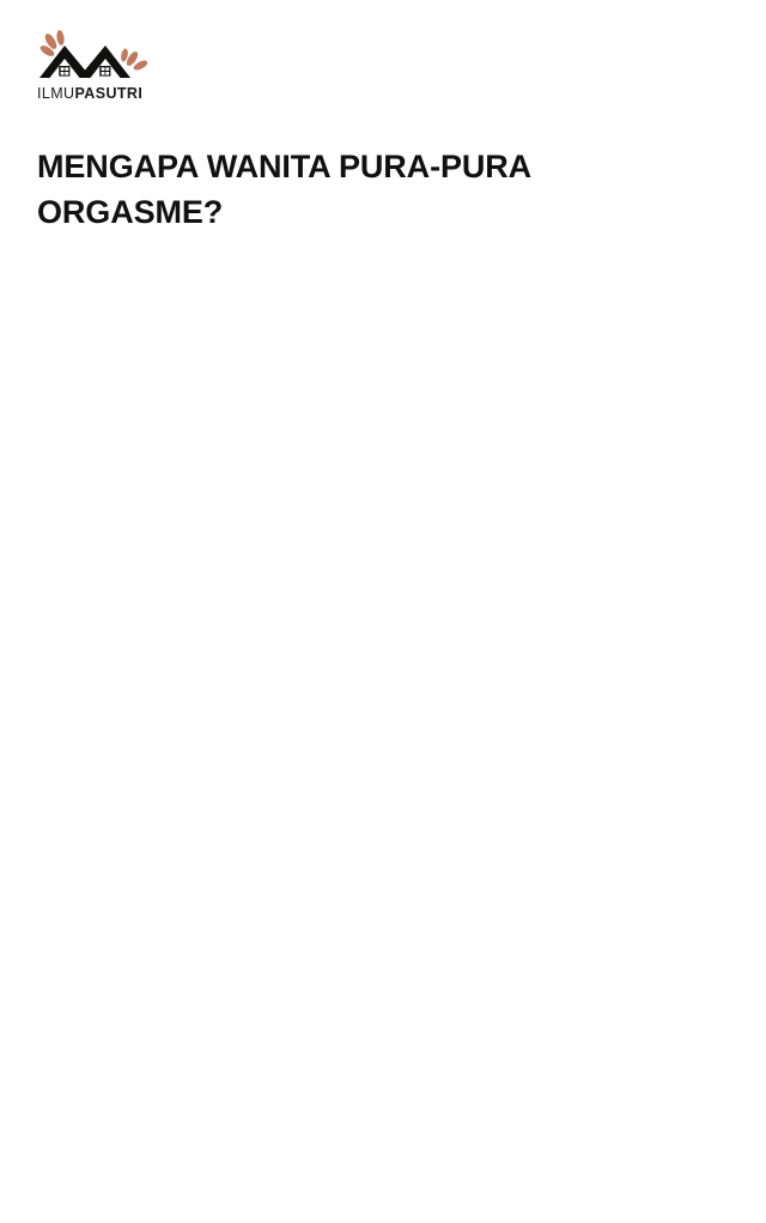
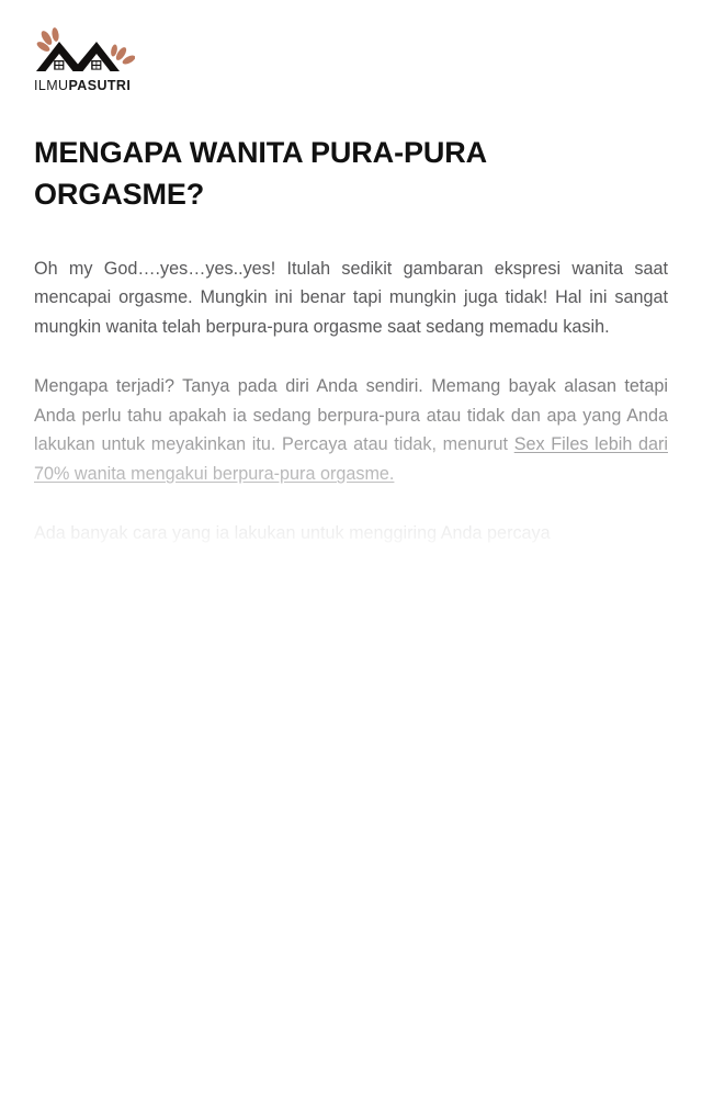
  ILMUPASUTRI
  MENGAPA WANITA PURA-PURA ORGASME?
+ Oh my God….yes…yes..yes! Itulah sedikit gambaran ekspresi wanita saat mencapai orgasme. Mungkin ini benar tapi mungkin juga tidak! Hal ini sangat mungkin wanita telah berpura-pura orgasme saat sedang memadu kasih.
+ Mengapa terjadi? Tanya pada diri Anda sendiri. Memang bayak alasan tetapi Anda perlu tahu apakah ia sedang berpura-pura atau tidak dan apa yang Anda lakukan untuk meyakinkan itu. Percaya atau tidak, menurut Sex Files lebih dari 70% wanita mengakui berpura-pura orgasme.
